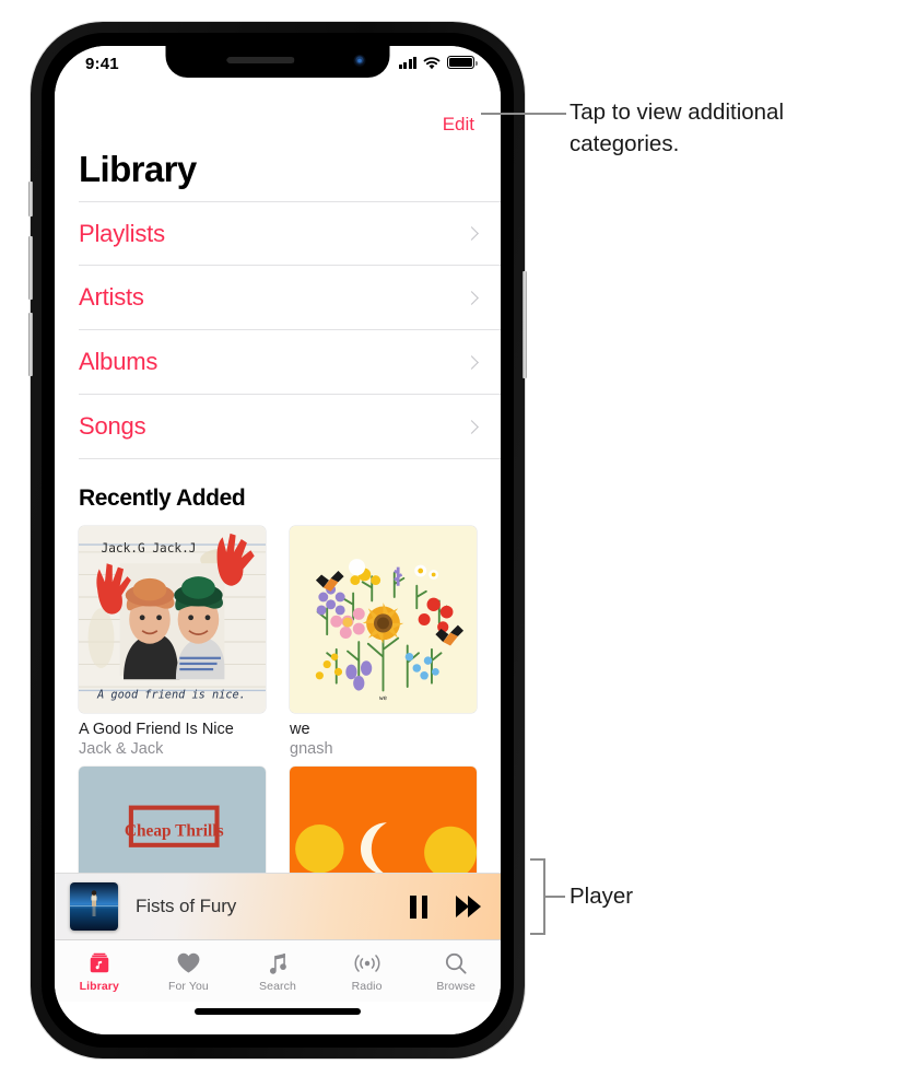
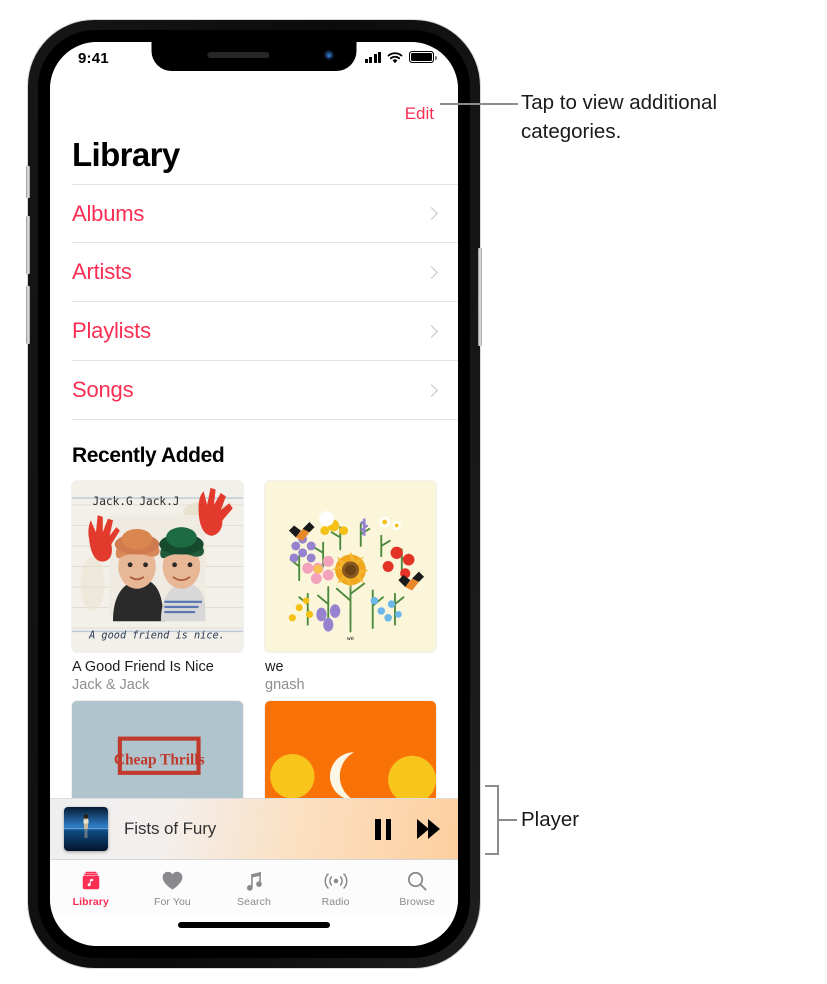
  9:41
  Edit
  Library
- Playlists
+ Albums
  Artists
- Albums
+ Playlists
  Songs
  Recently Added
  Jack.G Jack.J
  A good friend is nice.
  A Good Friend Is Nice
  Jack & Jack
  we
  gnash
  Cheap Thrills
  Fists of Fury
  Library
  For You
  Search
  Radio
  Browse
  Tap to view additional
  categories.
  Player
